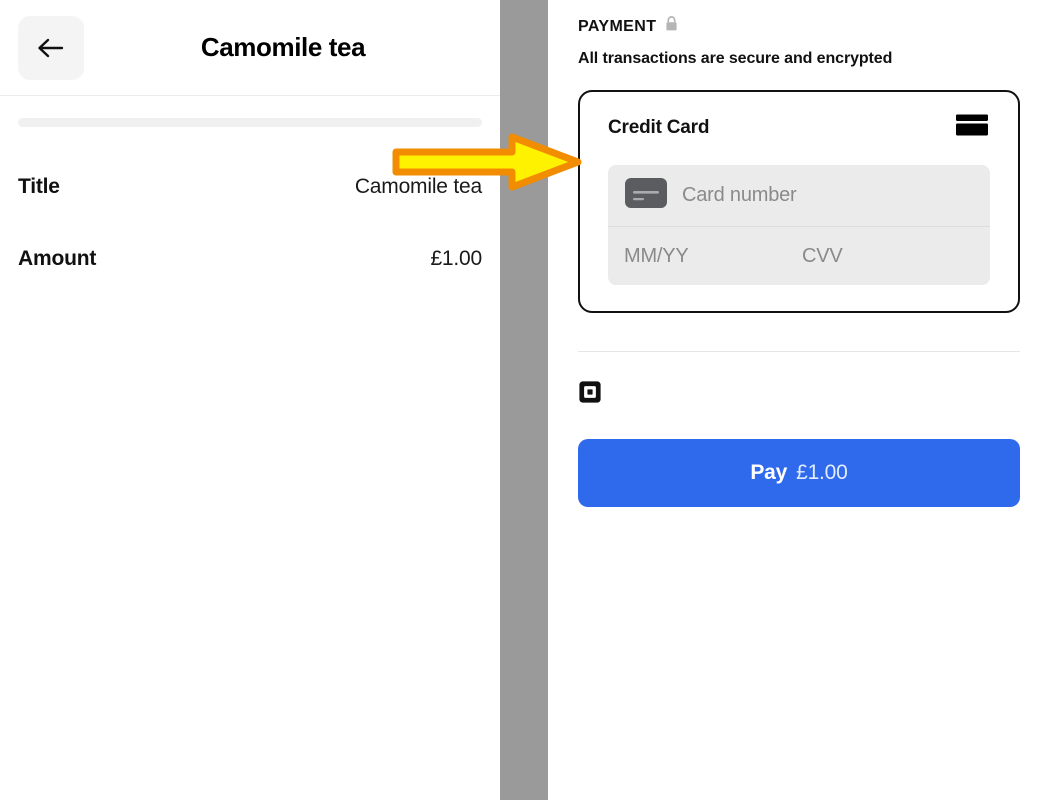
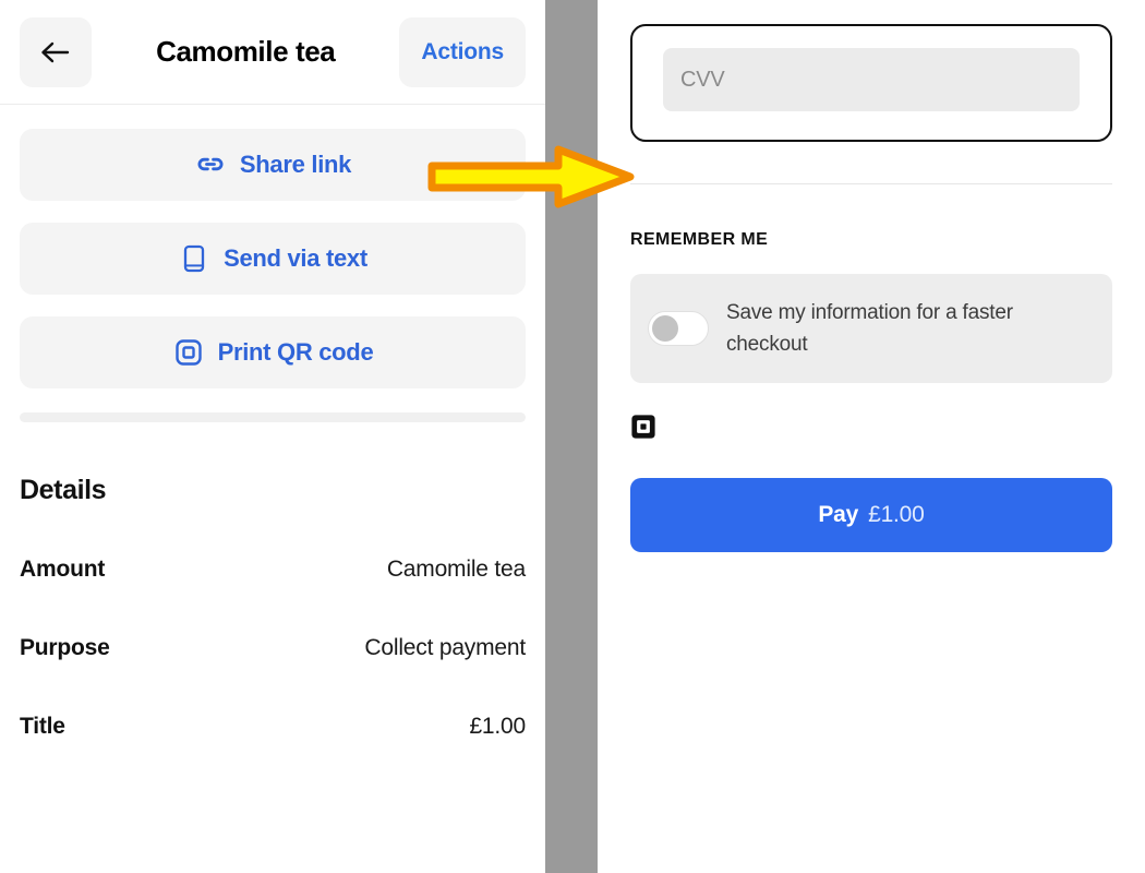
  Camomile tea
+ Actions
+ Share link
+ Send via text
+ Print QR code
+ Details
- Title
+ Amount
  Camomile tea
+ Purpose
+ Collect payment
- Amount
+ Title
  £1.00
- PAYMENT
- All transactions are secure and encrypted
- Credit Card
- Card number
- MM/YY
  CVV
+ REMEMBER ME
+ Save my information for a faster checkout
  Pay
  £1.00
